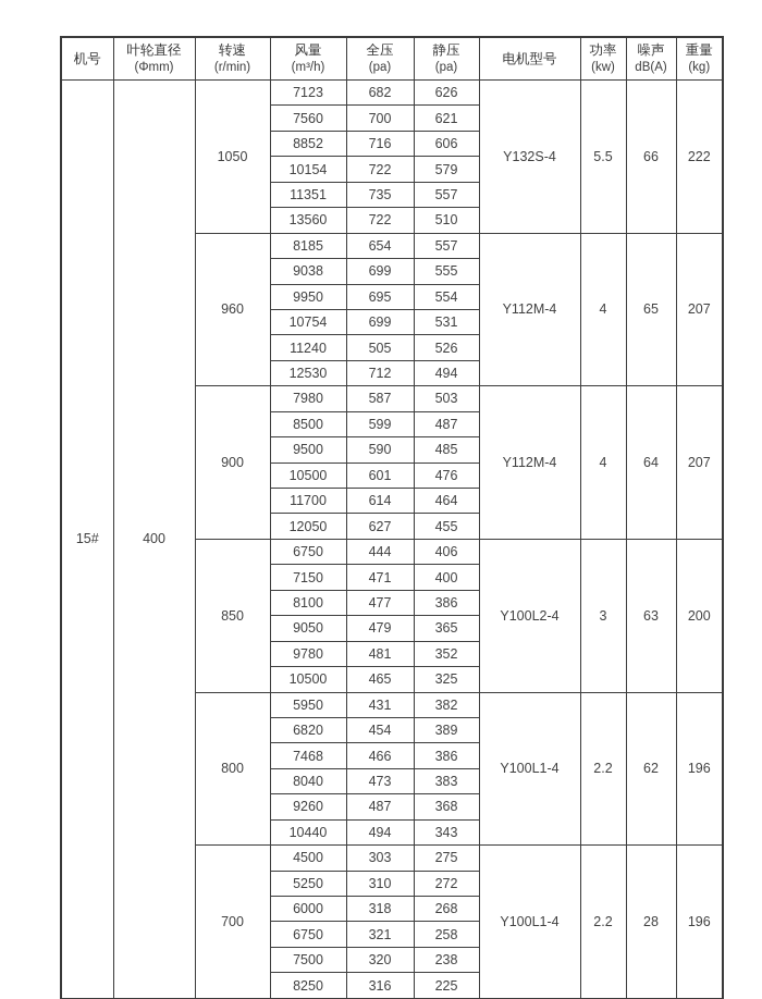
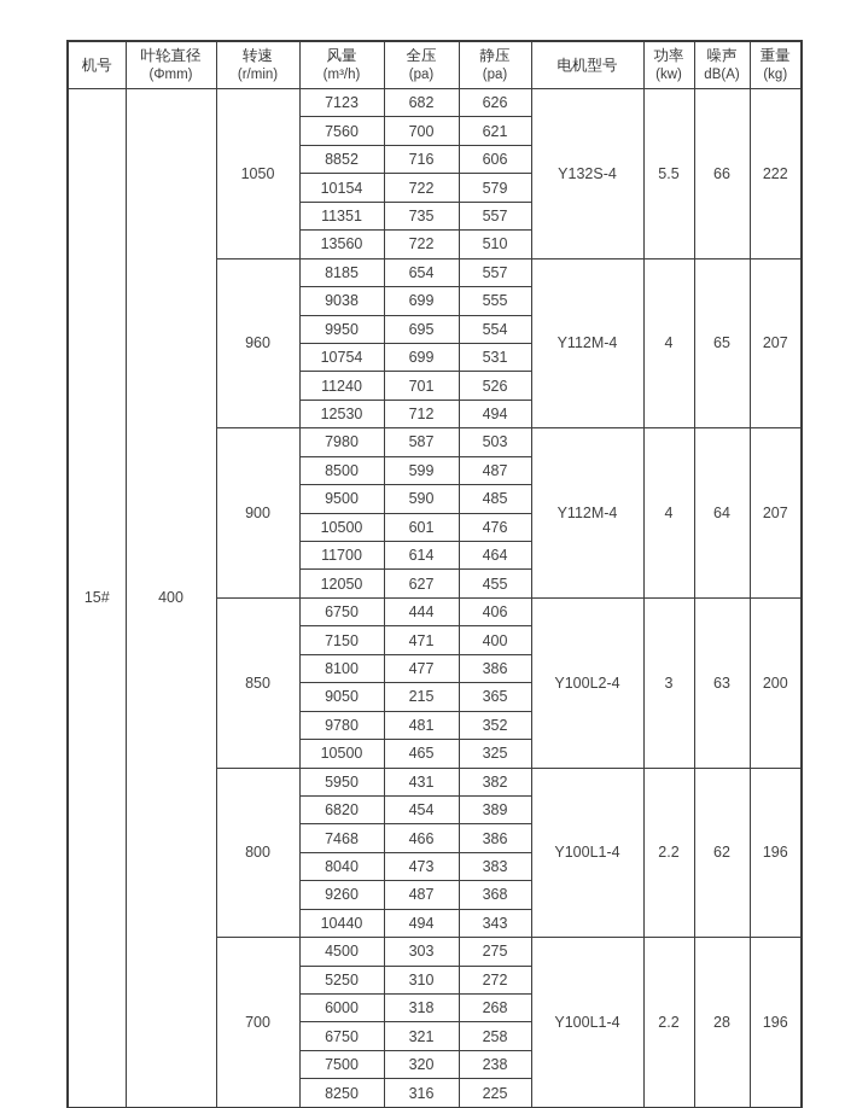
  机号	叶轮直径(Φmm)	转速(r/min)	风量(m³/h)	全压(pa)	静压(pa)	电机型号	功率(kw)	噪声dB(A)	重量(kg)
  15#	400	1050	7123	682	626	Y132S-4	5.5	66	222
  7560	700	621
  8852	716	606
  10154	722	579
  11351	735	557
  13560	722	510
  960	8185	654	557	Y112M-4	4	65	207
  9038	699	555
  9950	695	554
  10754	699	531
- 11240	505	526
+ 11240	701	526
  12530	712	494
  900	7980	587	503	Y112M-4	4	64	207
  8500	599	487
  9500	590	485
  10500	601	476
  11700	614	464
  12050	627	455
  850	6750	444	406	Y100L2-4	3	63	200
  7150	471	400
  8100	477	386
- 9050	479	365
+ 9050	215	365
  9780	481	352
  10500	465	325
  800	5950	431	382	Y100L1-4	2.2	62	196
  6820	454	389
  7468	466	386
  8040	473	383
  9260	487	368
  10440	494	343
  700	4500	303	275	Y100L1-4	2.2	28	196
  5250	310	272
  6000	318	268
  6750	321	258
  7500	320	238
  8250	316	225
